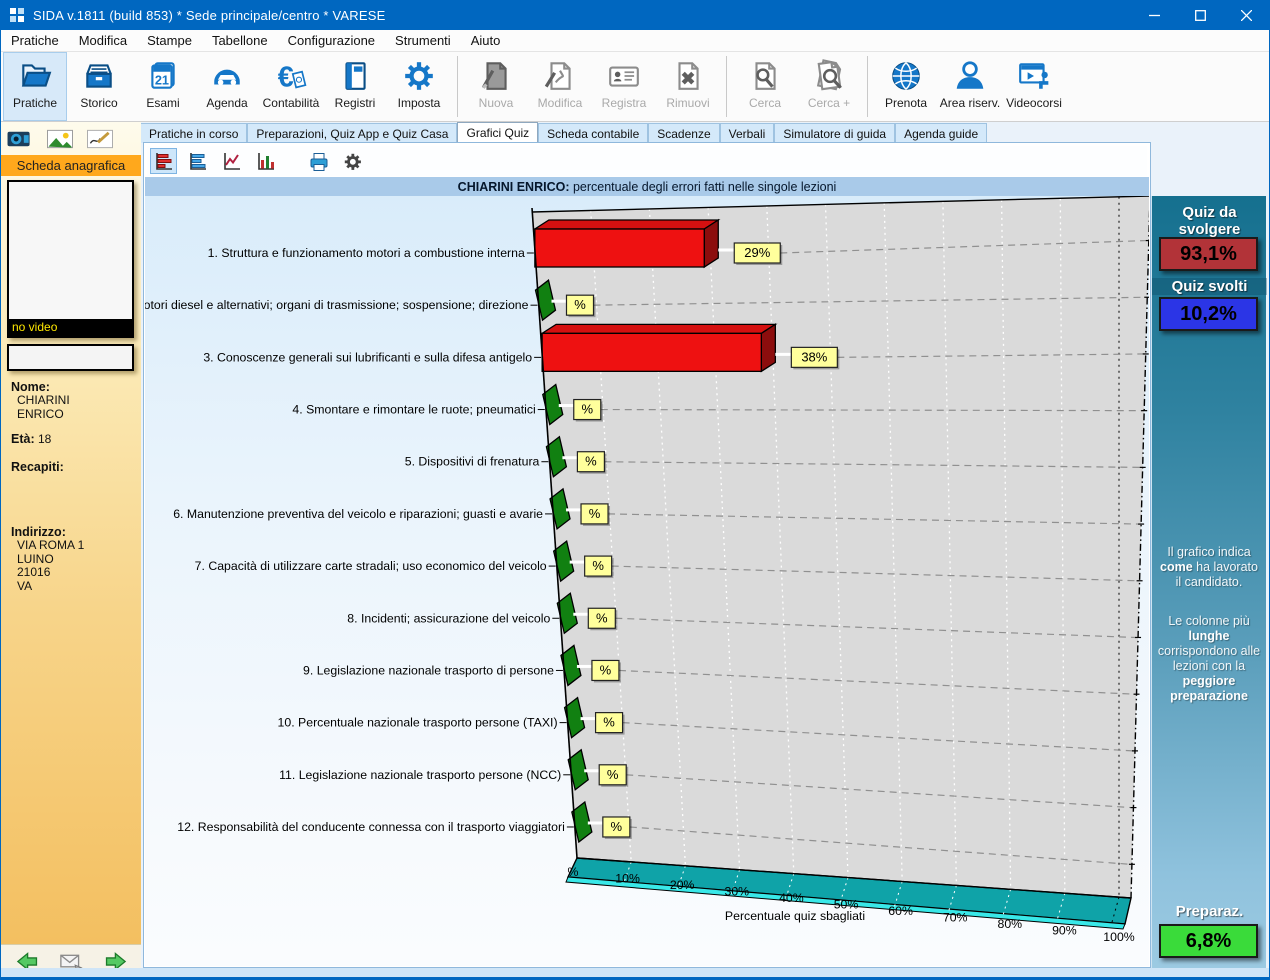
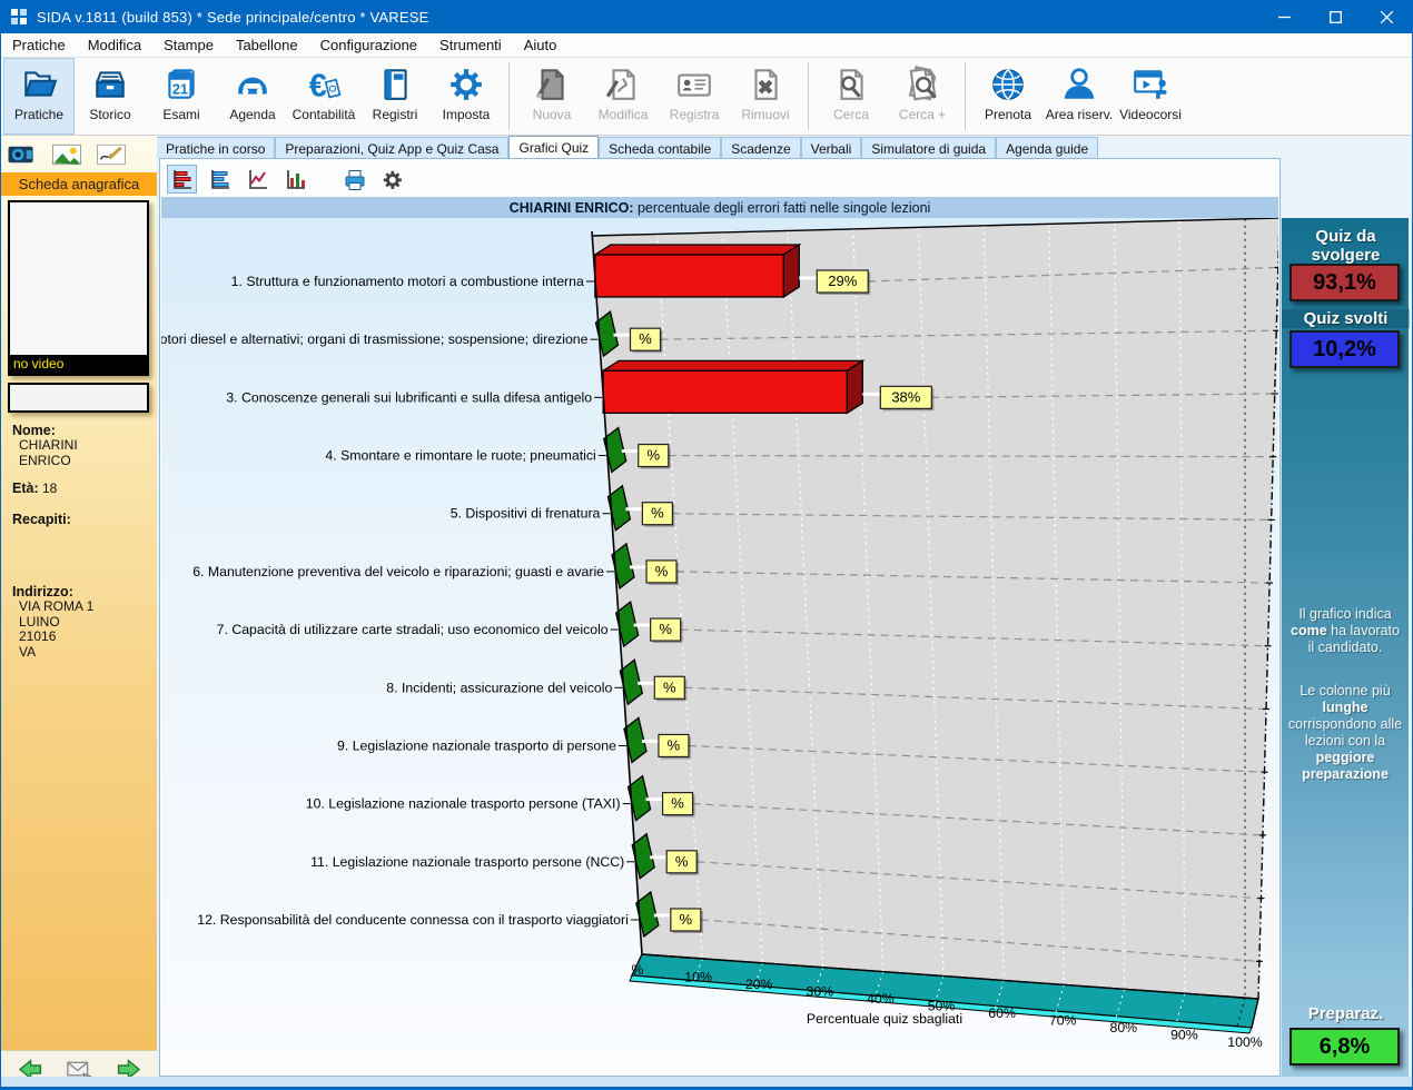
  SIDA v.1811 (build 853) * Sede principale/centro * VARESE
  Pratiche
  Modifica
  Stampe
  Tabellone
  Configurazione
  Strumenti
  Aiuto
  Pratiche
  Storico
  21
  Esami
  Agenda
  €
  Contabilità
  Registri
  Imposta
  Nuova
  Modifica
  Registra
  Rimuovi
  Cerca
  Cerca +
  Prenota
  Area riserv.
  Videocorsi
  Pratiche in corso
  Preparazioni, Quiz App e Quiz Casa
  Grafici Quiz
  Scheda contabile
  Scadenze
  Verbali
  Simulatore di guida
  Agenda guide
  Scheda anagrafica
  no video
  Nome:
  CHIARINI
  ENRICO
  Età: 18
  Recapiti:
  Indirizzo:
  VIA ROMA 1
  LUINO
  21016
  VA
  CHIARINI ENRICO: percentuale degli errori fatti nelle singole lezioni
  1. Struttura e funzionamento motori a combustione interna
  29%
  otori diesel e alternativi; organi di trasmissione; sospensione; direzione
  %
  3. Conoscenze generali sui lubrificanti e sulla difesa antigelo
  38%
  4. Smontare e rimontare le ruote; pneumatici
  %
  5. Dispositivi di frenatura
  %
  6. Manutenzione preventiva del veicolo e riparazioni; guasti e avarie
  %
  7. Capacità di utilizzare carte stradali; uso economico del veicolo
  %
  8. Incidenti; assicurazione del veicolo
  %
  9. Legislazione nazionale trasporto di persone
  %
- 10. Percentuale nazionale trasporto persone (TAXI)
+ 10. Legislazione nazionale trasporto persone (TAXI)
  %
  11. Legislazione nazionale trasporto persone (NCC)
  %
  12. Responsabilità del conducente connessa con il trasporto viaggiatori
  %
  %
  10%
  20%
  30%
  40%
  50%
  60%
  70%
  80%
  90%
  100%
  Percentuale quiz sbagliati
  Quiz da svolgere
  93,1%
  Quiz svolti
  10,2%
  Il grafico indica come ha lavorato il candidato.
  Le colonne più lunghe corrispondono alle lezioni con la peggiore preparazione
  Preparaz.
  6,8%
